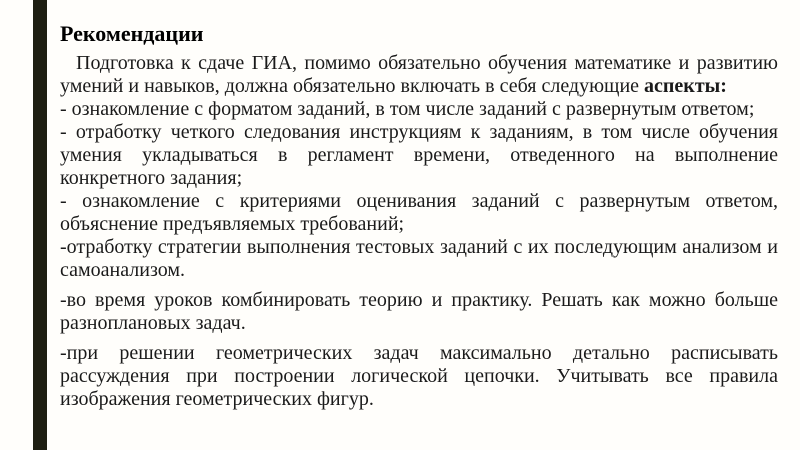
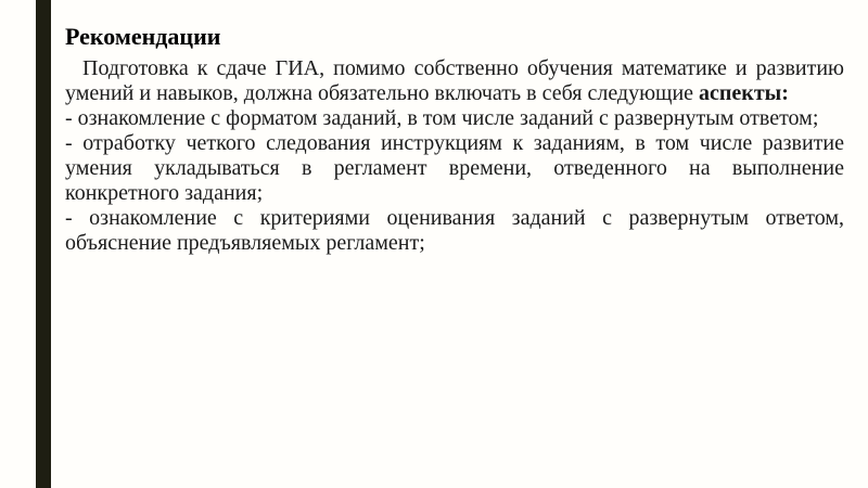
  Рекомендации
- Подготовка к сдаче ГИА, помимо обязательно обучения математике и развитию умений и навыков, должна обязательно включать в себя следующие аспекты:
+ Подготовка к сдаче ГИА, помимо собственно обучения математике и развитию умений и навыков, должна обязательно включать в себя следующие аспекты:
  - ознакомление с форматом заданий, в том числе заданий с развернутым ответом;
- - отработку четкого следования инструкциям к заданиям, в том числе обучения умения укладываться в регламент времени, отведенного на выполнение конкретного задания;
+ - отработку четкого следования инструкциям к заданиям, в том числе развитие умения укладываться в регламент времени, отведенного на выполнение конкретного задания;
- - ознакомление с критериями оценивания заданий с развернутым ответом, объяснение предъявляемых требований;
+ - ознакомление с критериями оценивания заданий с развернутым ответом, объяснение предъявляемых регламент;
- -отработку стратегии выполнения тестовых заданий с их последующим анализом и самоанализом.
- -во время уроков комбинировать теорию и практику. Решать как можно больше разноплановых задач.
- -при решении геометрических задач максимально детально расписывать рассуждения при построении логической цепочки. Учитывать все правила изображения геометрических фигур.
